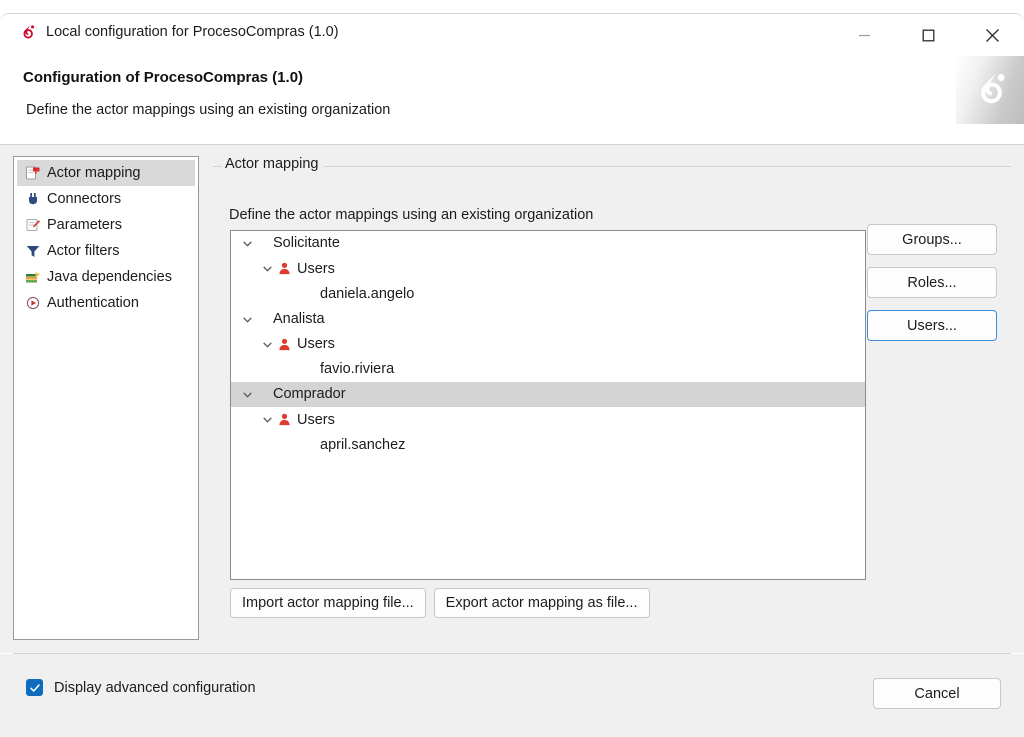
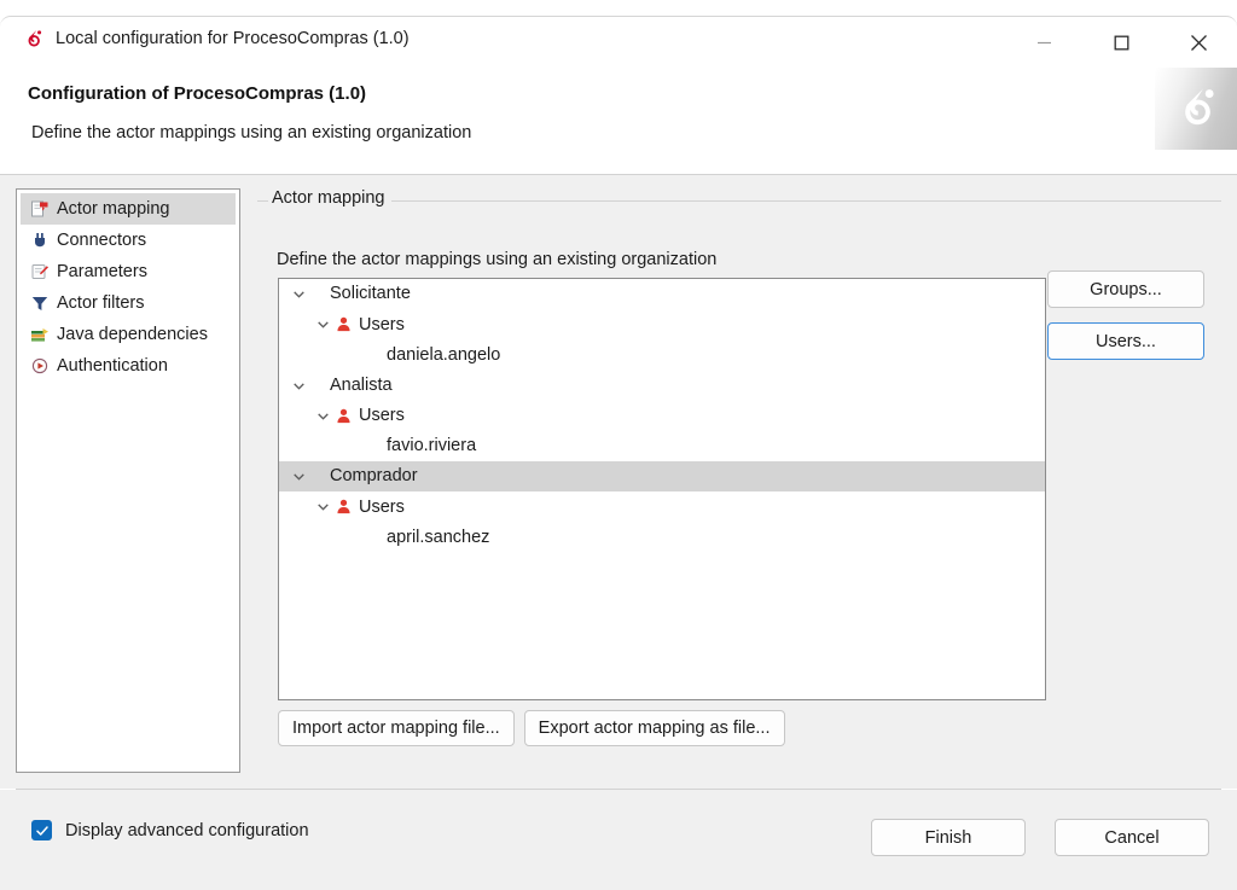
  Local configuration for ProcesoCompras (1.0)
  Configuration of ProcesoCompras (1.0)
  Define the actor mappings using an existing organization
  Actor mapping
  Connectors
  Parameters
  Actor filters
  Java dependencies
  Authentication
  Actor mapping
  Define the actor mappings using an existing organization
  Solicitante
  Users
  daniela.angelo
  Analista
  Users
  favio.riviera
  Comprador
  Users
  april.sanchez
  Groups...
- Roles...
  Users...
  Import actor mapping file...
  Export actor mapping as file...
  Display advanced configuration
+ Finish
  Cancel
